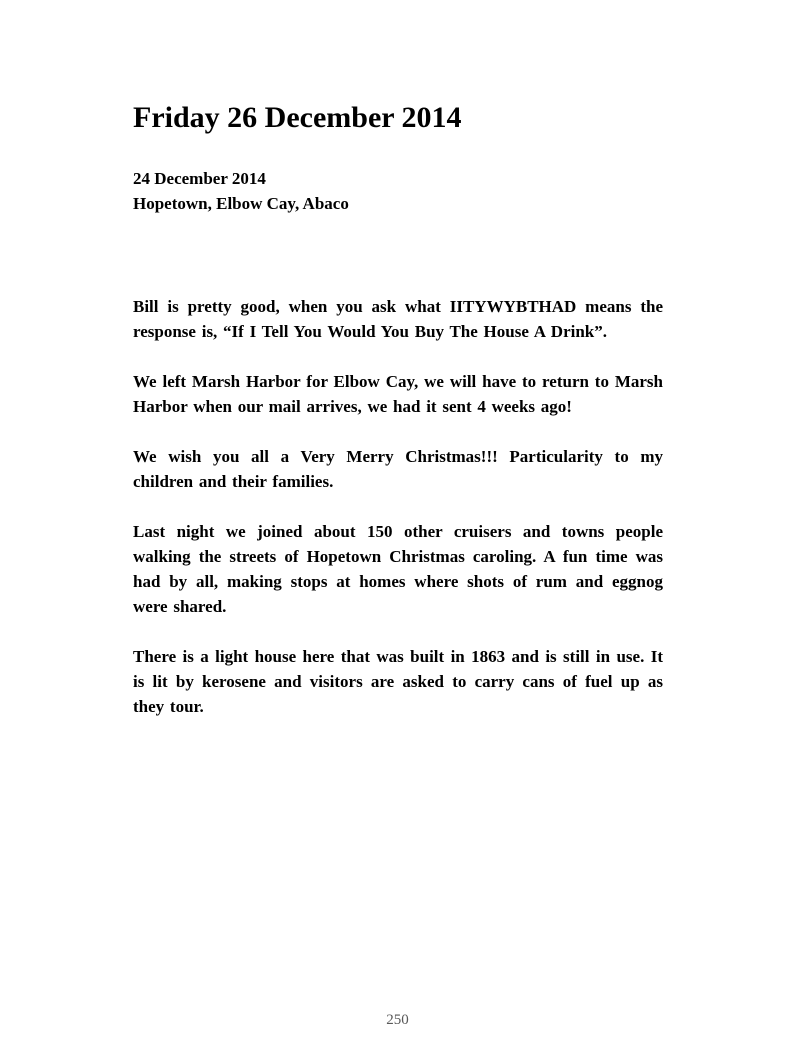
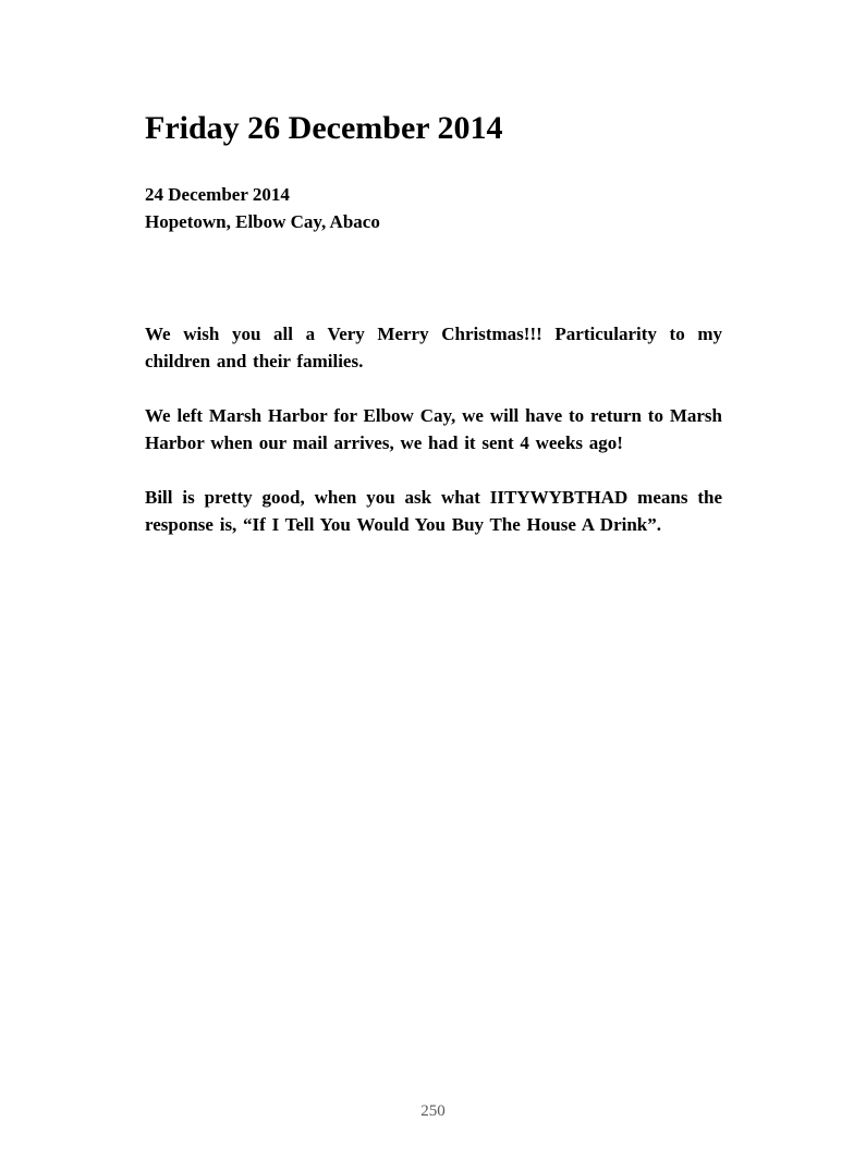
  Friday 26 December 2014
  24 December 2014
  Hopetown, Elbow Cay, Abaco
- Bill is pretty good, when you ask what IITYWYBTHAD means the response is, “If I Tell You Would You Buy The House A Drink”.
+ We wish you all a Very Merry Christmas!!! Particularity to my children and their families.
  We left Marsh Harbor for Elbow Cay, we will have to return to Marsh Harbor when our mail arrives, we had it sent 4 weeks ago!
- We wish you all a Very Merry Christmas!!! Particularity to my children and their families.
+ Bill is pretty good, when you ask what IITYWYBTHAD means the response is, “If I Tell You Would You Buy The House A Drink”.
- Last night we joined about 150 other cruisers and towns people walking the streets of Hopetown Christmas caroling. A fun time was had by all, making stops at homes where shots of rum and eggnog were shared.
- There is a light house here that was built in 1863 and is still in use. It is lit by kerosene and visitors are asked to carry cans of fuel up as they tour.
  250
